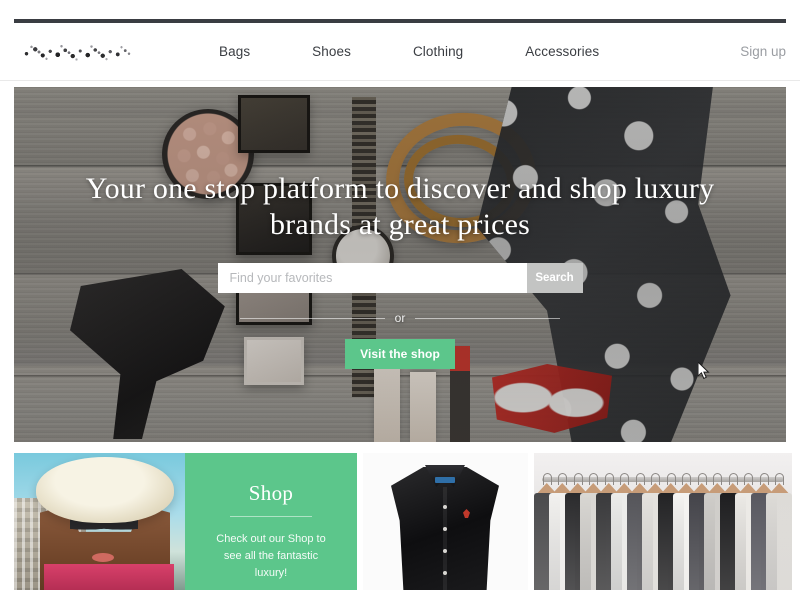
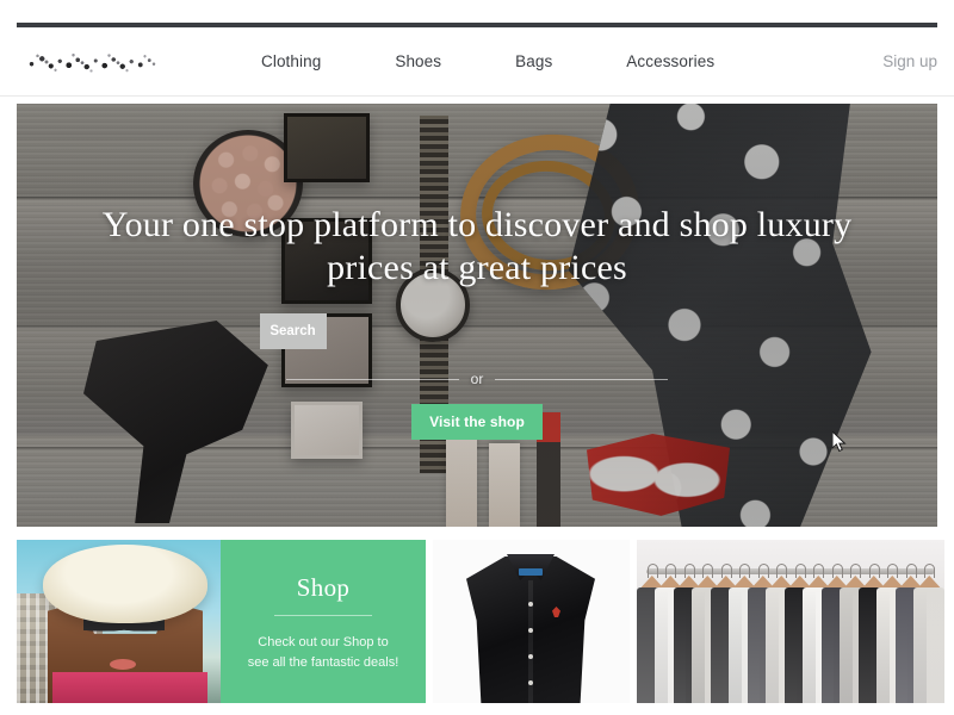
- Bags
+ Clothing
  Shoes
- Clothing
+ Bags
  Accessories
  Sign up
- Your one stop platform to discover and shop luxury brands at great prices
+ Your one stop platform to discover and shop luxury prices at great prices
- Find your favorites
  Search
  or
  Visit the shop
  Shop
- Check out our Shop to see all the fantastic luxury!
+ Check out our Shop to see all the fantastic deals!
